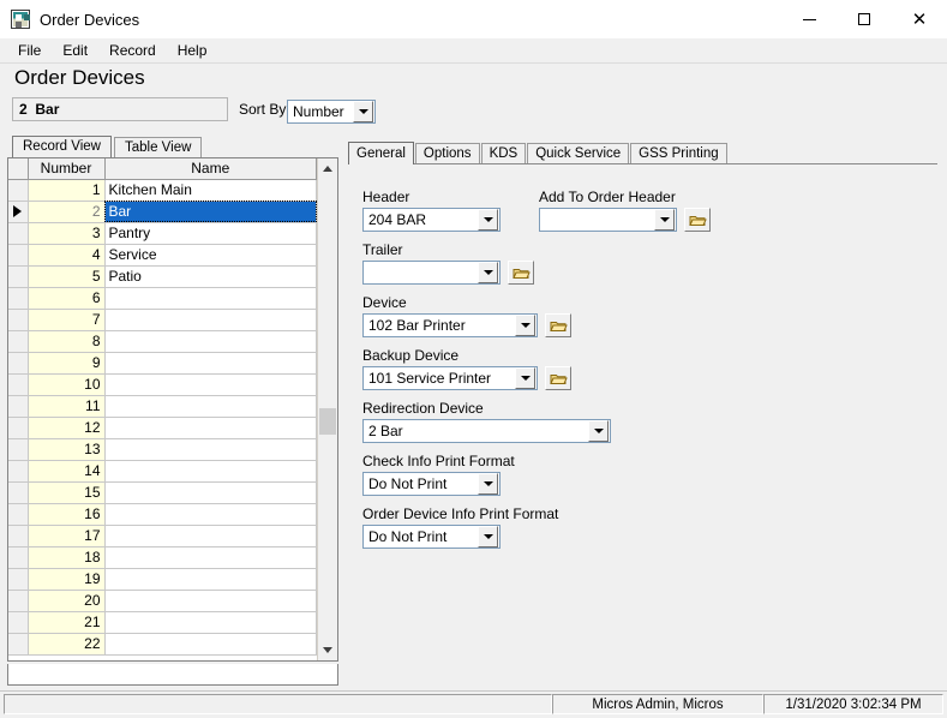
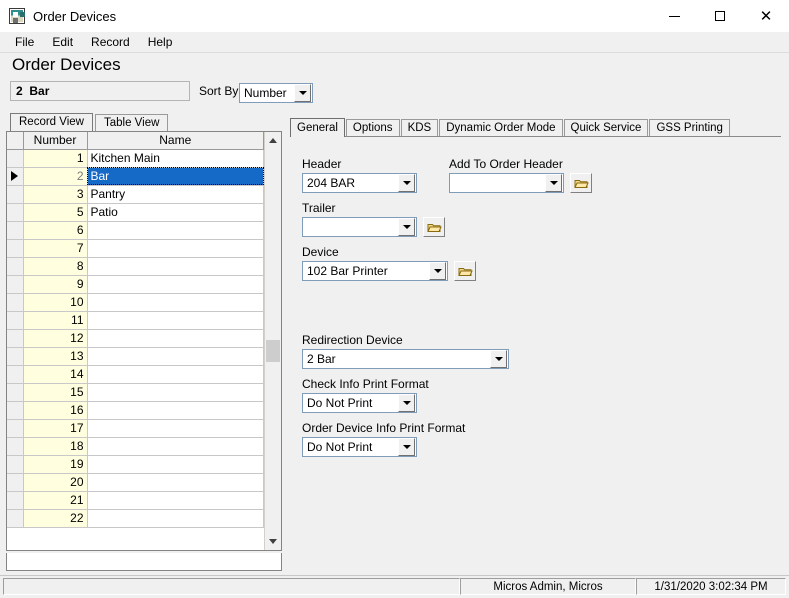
  Order Devices
  ✕
  File
  Edit
  Record
  Help
  Order Devices
  2 Bar
  Sort By
  Number
  Record View
  Table View
  	Number	Name
  	1	Kitchen Main
  	2	Bar
  	3	Pantry
- 	4	Service
  	5	Patio
  	6
  	7
  	8
  	9
  	10
  	11
  	12
  	13
  	14
  	15
  	16
  	17
  	18
  	19
  	20
  	21
  	22
  General
  Options
  KDS
+ Dynamic Order Mode
  Quick Service
  GSS Printing
  Header
  204 BAR
  Add To Order Header
  Trailer
  Device
  102 Bar Printer
- Backup Device
- 101 Service Printer
  Redirection Device
  2 Bar
  Check Info Print Format
  Do Not Print
  Order Device Info Print Format
  Do Not Print
  Micros Admin, Micros
  1/31/2020 3:02:34 PM
